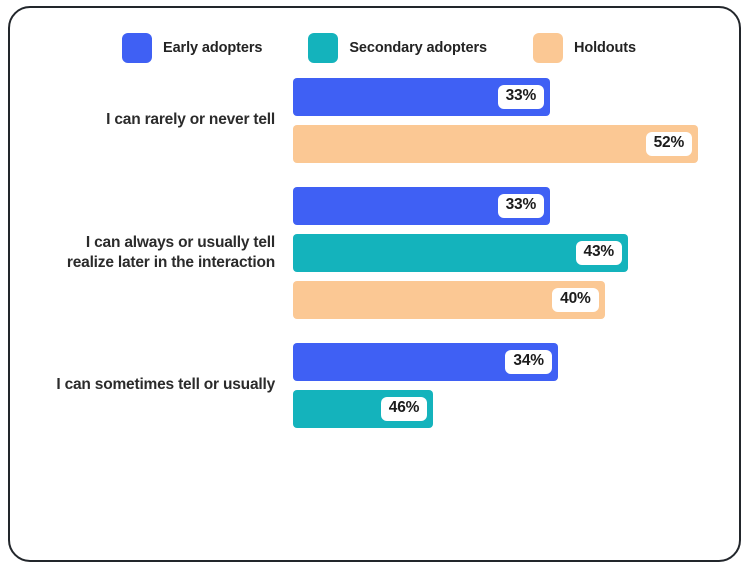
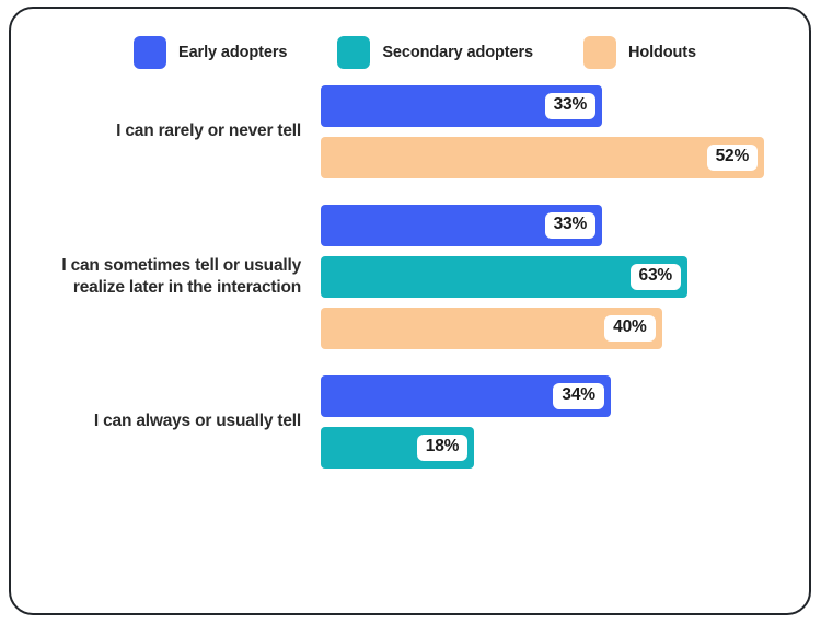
  Early adopters
  Secondary adopters
  Holdouts
  I can rarely or never tell
  33%
  52%
- I can always or usually tell
+ I can sometimes tell or usually
  realize later in the interaction
  33%
- 43%
+ 63%
  40%
- I can sometimes tell or usually
+ I can always or usually tell
  34%
- 46%
+ 18%
